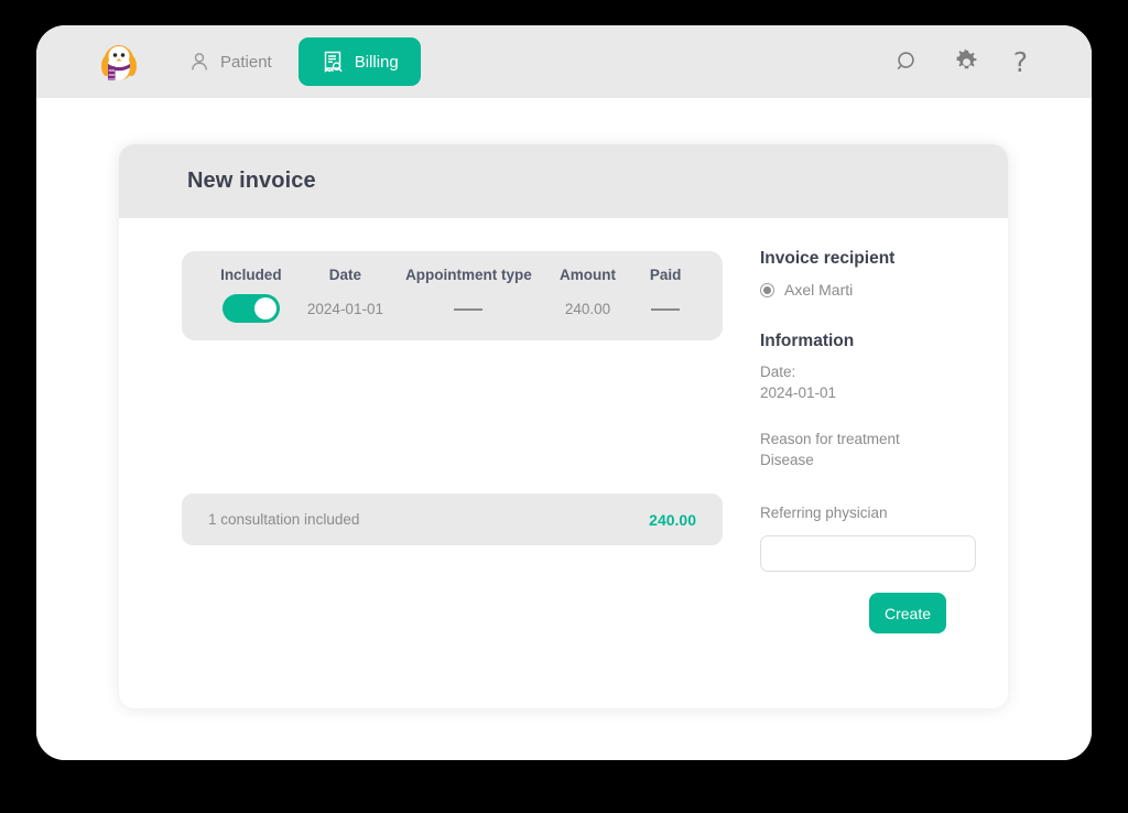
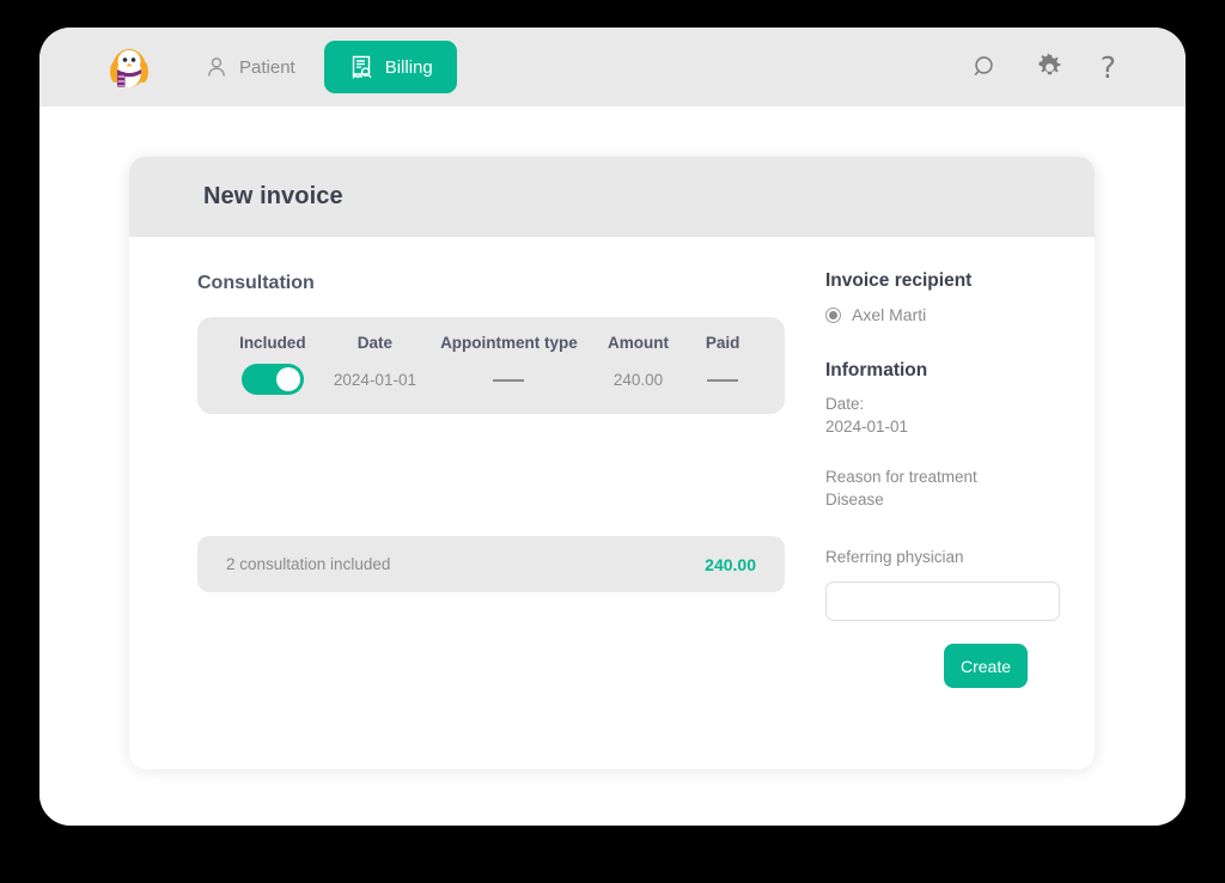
  Patient
  Billing
  ?
  New invoice
+ Consultation
  Included
  Date
  Appointment type
  Amount
  Paid
  2024-01-01
  240.00
- 1 consultation included
+ 2 consultation included
  240.00
  Invoice recipient
  Axel Marti
  Information
  Date:
  2024-01-01
  Reason for treatment
  Disease
  Referring physician
  Create
